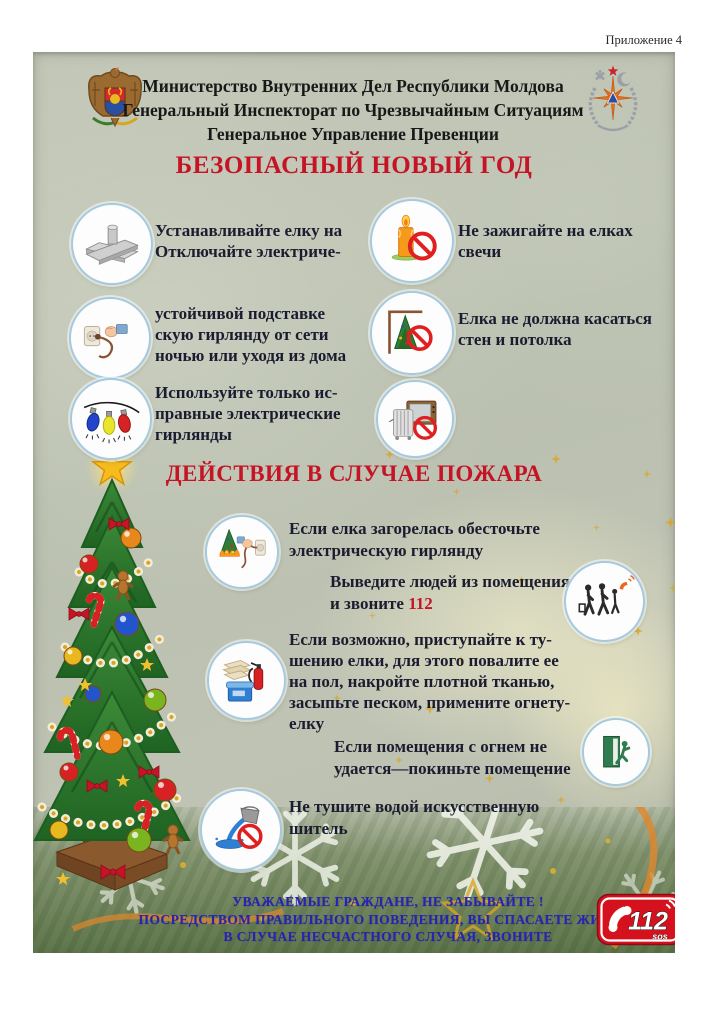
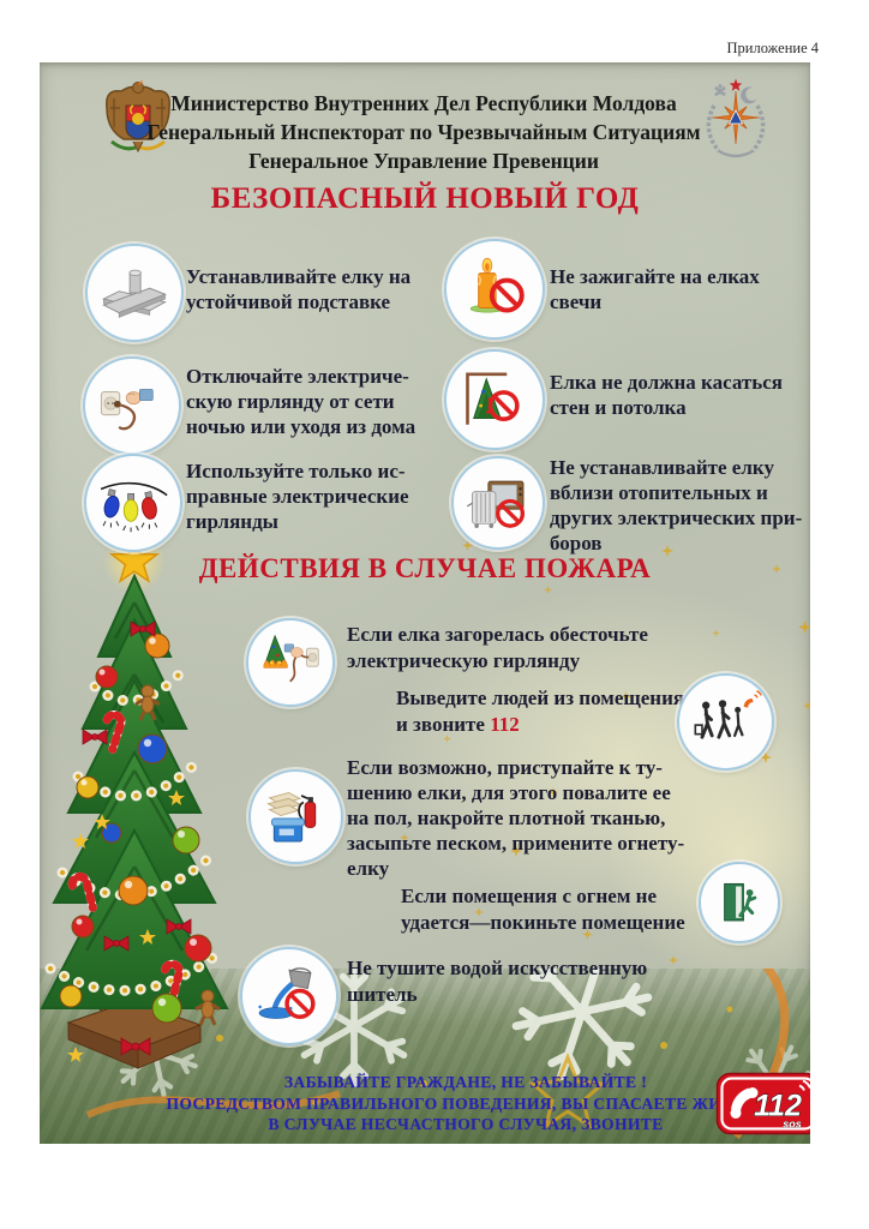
  Приложение 4
  Министерство Внутренних Дел Республики Молдова
  Генеральный Инспекторат по Чрезвычайным Ситуациям
  Генеральное Управление Превенции
  БЕЗОПАСНЫЙ НОВЫЙ ГОД
  Устанавливайте елку на
- Отключайте электриче-
+ устойчивой подставке
  Не зажигайте на елках
  свечи
- устойчивой подставке
+ Отключайте электриче-
  скую гирлянду от сети
  ночью или уходя из дома
  Елка не должна касаться
  стен и потолка
  Используйте только ис-
  правные электрические
  гирлянды
+ Не устанавливайте елку
+ вблизи отопительных и
+ других электрических при-
+ боров
  ДЕЙСТВИЯ В СЛУЧАЕ ПОЖАРА
  Если елка загорелась обесточьте
  электрическую гирлянду
  Выведите людей из помещения
  и звоните 112
  Если возможно, приступайте к ту-
  шению елки, для этого повалите ее
  на пол, накройте плотной тканью,
  засыпьте песком, примените огнету-
  елку
  Если помещения с огнем не
  удается—покиньте помещение
  Не тушите водой искусственную
  шитель
- УВАЖАЕМЫЕ ГРАЖДАНЕ, НЕ ЗАБЫВАЙТЕ !
+ ЗАБЫВАЙТЕ ГРАЖДАНЕ, НЕ ЗАБЫВАЙТЕ !
  ПОСРЕДСТВОМ ПРАВИЛЬНОГО ПОВЕДЕНИЯ, ВЫ СПАСАЕТЕ ЖИ
  В СЛУЧАЕ НЕСЧАСТНОГО СЛУЧАЯ, ЗВОНИТЕ
  112
  sos
